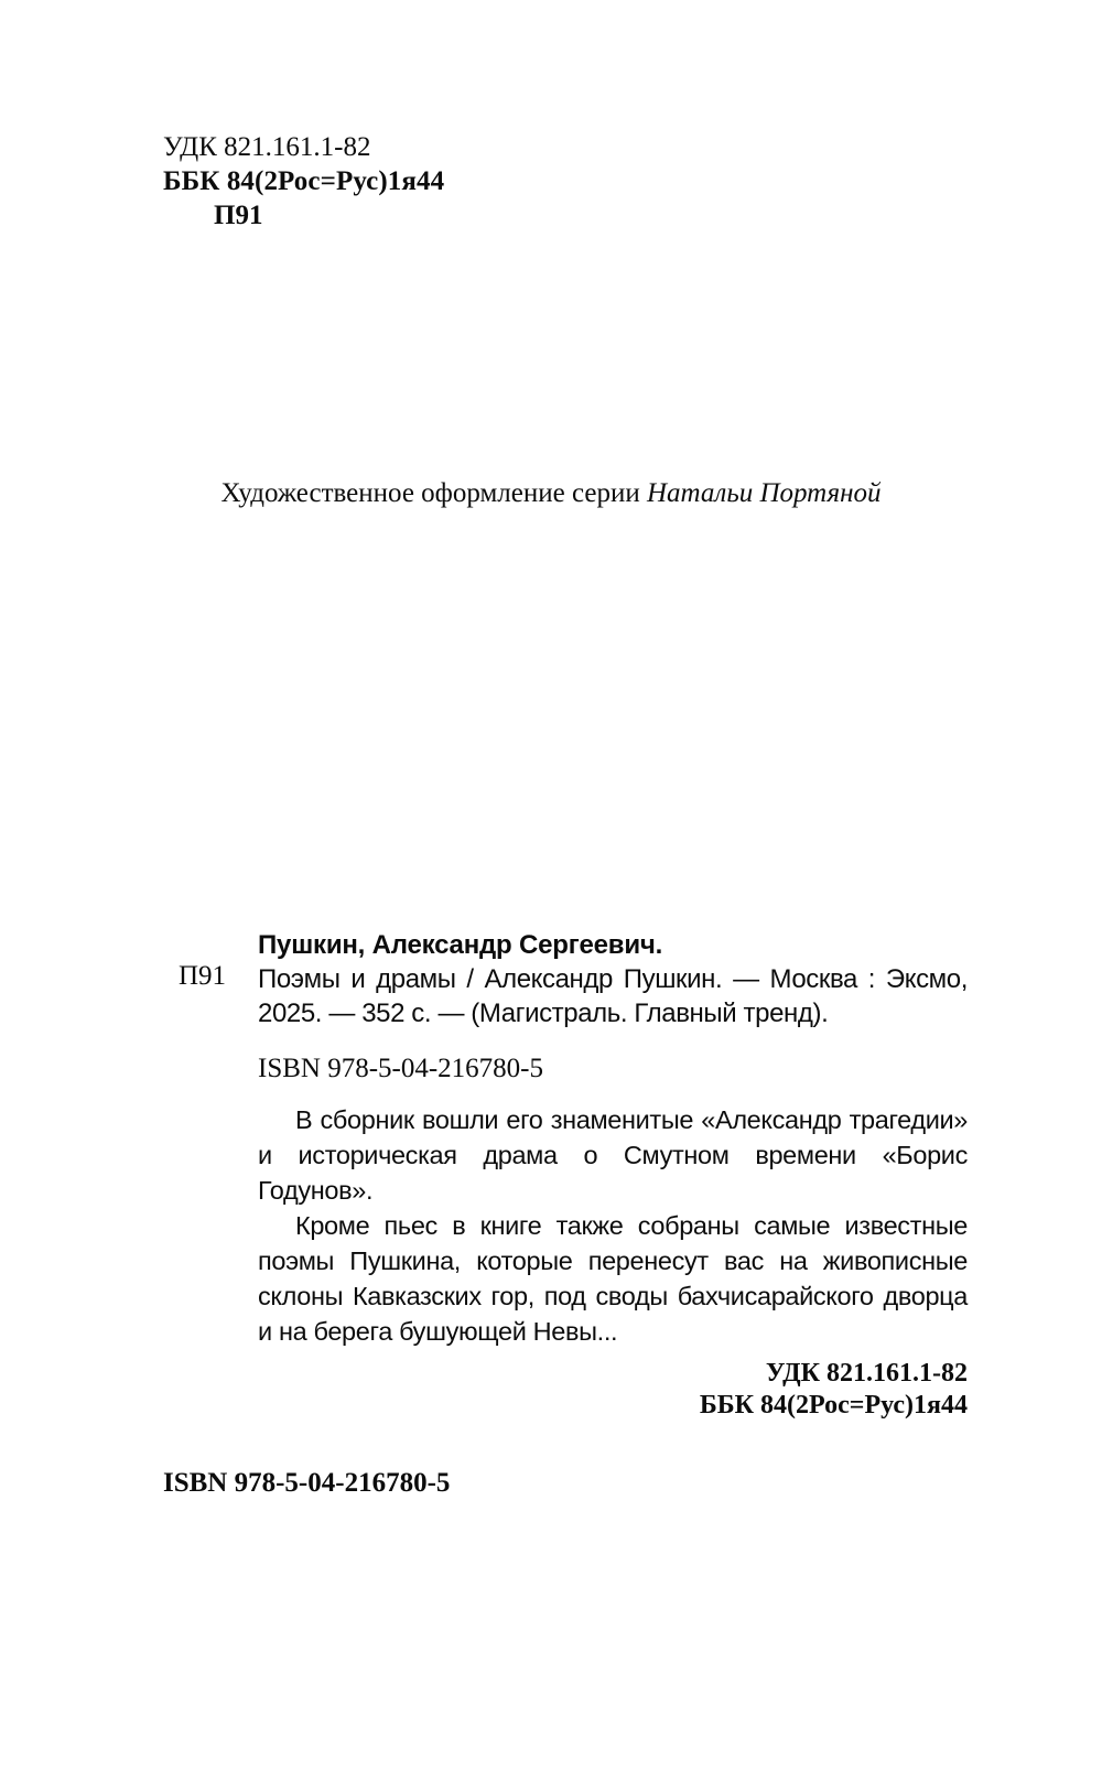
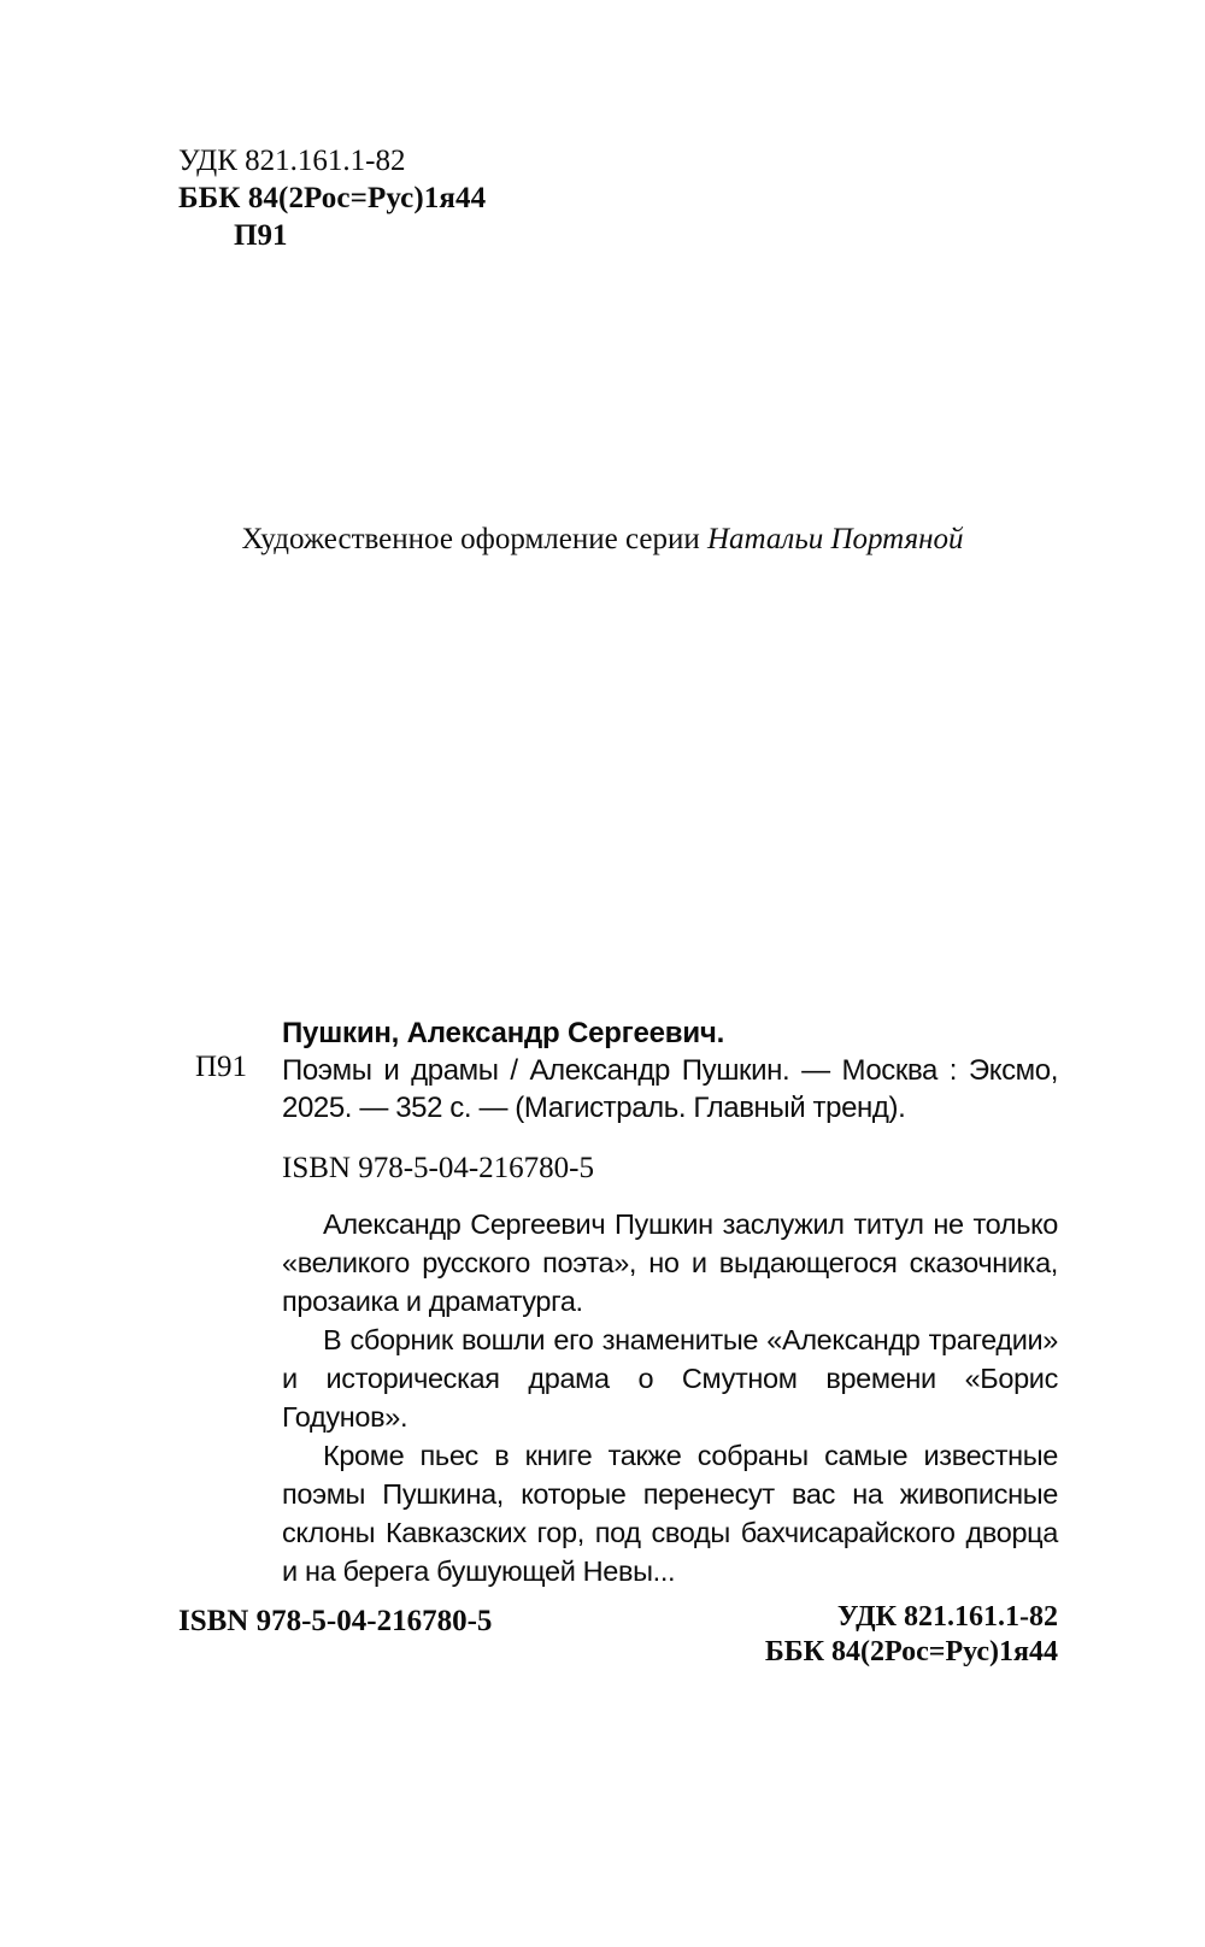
  УДК 821.161.1-82
  ББК 84(2Рос=Рус)1я44
  П91
  Художественное оформление серии Натальи Портяной
  П91
  Пушкин, Александр Сергеевич.
  Поэмы и драмы / Александр Пушкин. — Москва : Эксмо, 2025. — 352 с. — (Магистраль. Главный тренд).
  ISBN 978-5-04-216780-5
+ Александр Сергеевич Пушкин заслужил титул не только «великого русского поэта», но и выдающегося сказочника, прозаика и драматурга.
  В сборник вошли его знаменитые «Александр трагедии» и историческая драма о Смутном времени «Борис Годунов».
  Кроме пьес в книге также собраны самые известные поэмы Пушкина, которые перенесут вас на живописные склоны Кавказских гор, под своды бахчисарайского дворца и на берега бушующей Невы...
  УДК 821.161.1-82
  ББК 84(2Рос=Рус)1я44
  ISBN 978-5-04-216780-5
